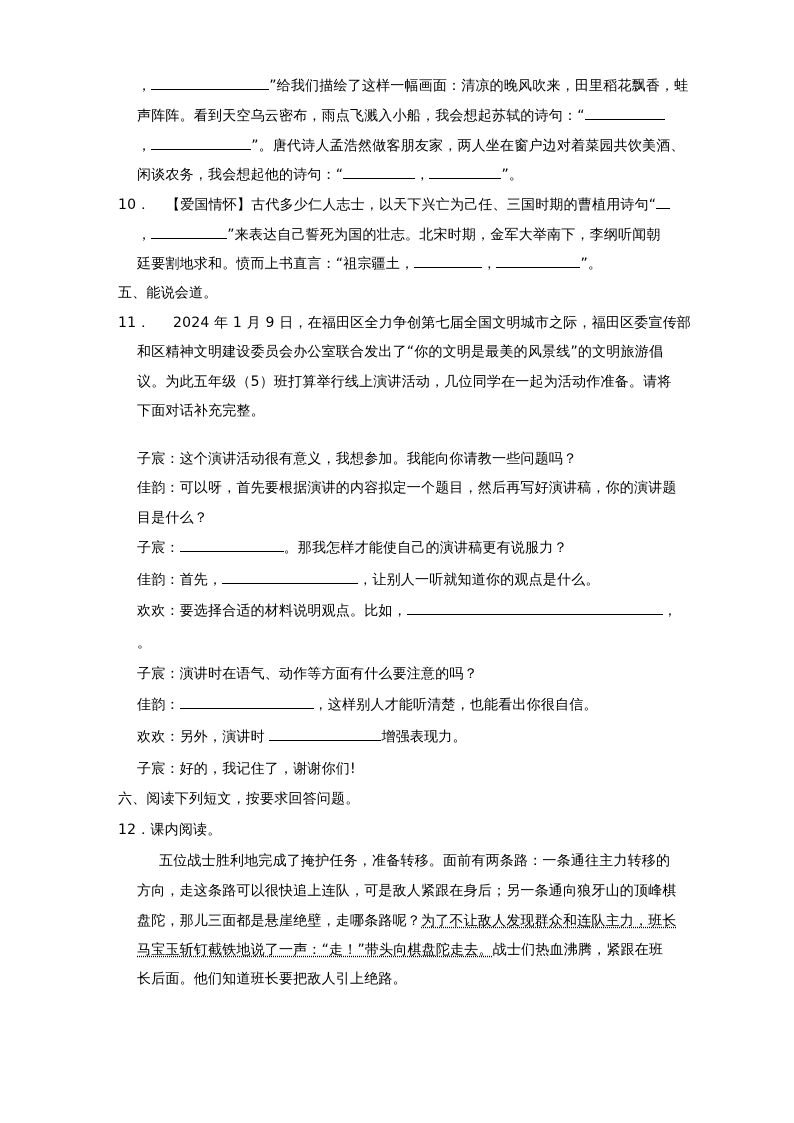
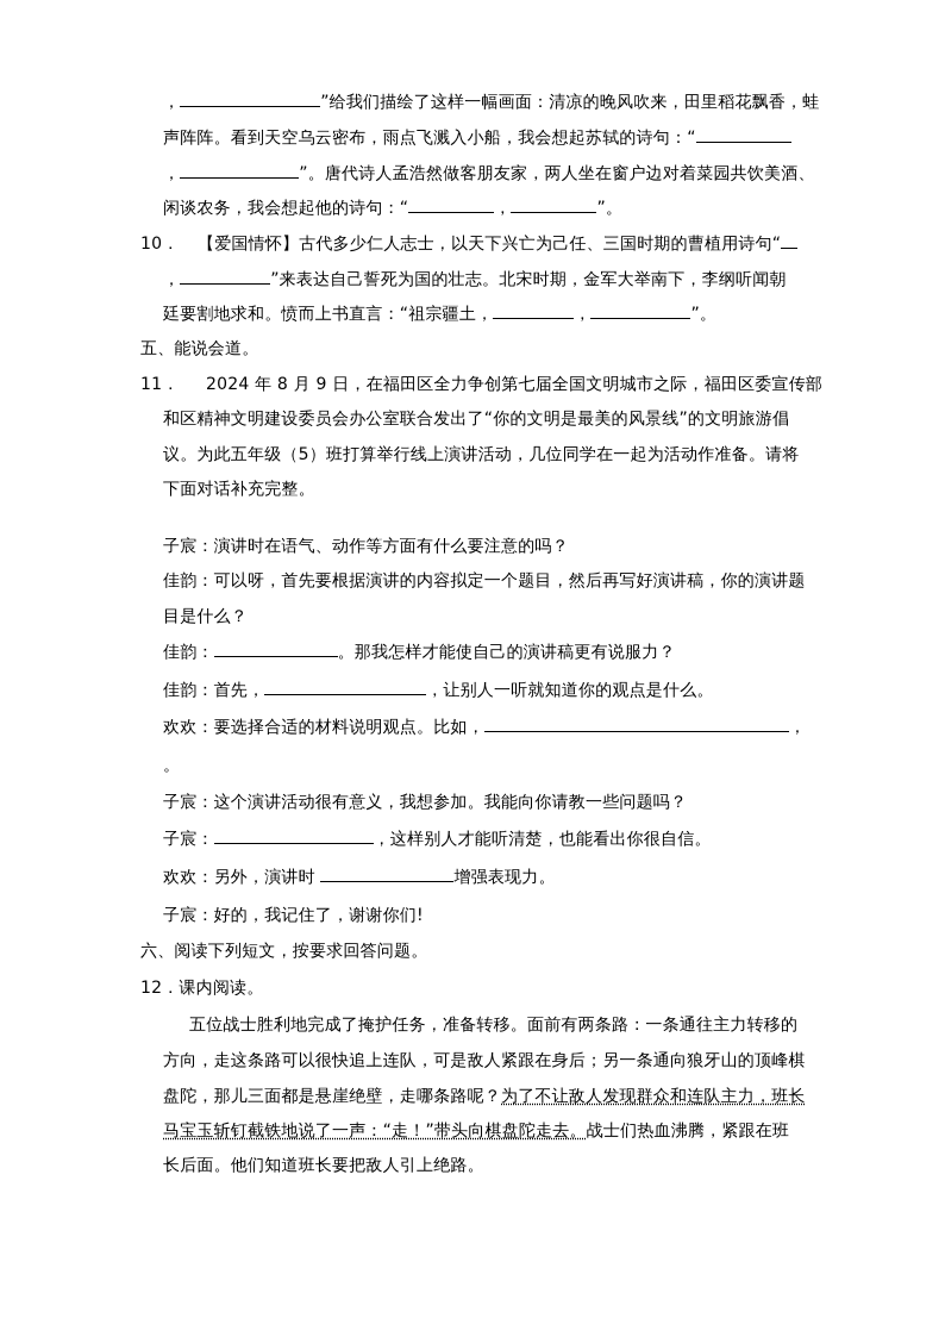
  ， ”给我们描绘了这样一幅画面：清凉的晚风吹来，田里稻花飘香，蛙
  声阵阵。看到天空乌云密布，雨点飞溅入小船，我会想起苏轼的诗句：“
  ， ”。唐代诗人孟浩然做客朋友家，两人坐在窗户边对着菜园共饮美酒、
  闲谈农务，我会想起他的诗句：“ ， ”。
  10． 【爱国情怀】古代多少仁人志士，以天下兴亡为己任、三国时期的曹植用诗句“
  ， ”来表达自己誓死为国的壮志。北宋时期，金军大举南下，李纲听闻朝
  廷要割地求和。愤而上书直言：“祖宗疆土， ， ”。
  五、能说会道。
- 11． 2024 年 1 月 9 日，在福田区全力争创第七届全国文明城市之际，福田区委宣传部
+ 11． 2024 年 8 月 9 日，在福田区全力争创第七届全国文明城市之际，福田区委宣传部
  和区精神文明建设委员会办公室联合发出了“你的文明是最美的风景线”的文明旅游倡
  议。为此五年级（5）班打算举行线上演讲活动，几位同学在一起为活动作准备。请将
  下面对话补充完整。
- 子宸：这个演讲活动很有意义，我想参加。我能向你请教一些问题吗？
+ 子宸：演讲时在语气、动作等方面有什么要注意的吗？
  佳韵：可以呀，首先要根据演讲的内容拟定一个题目，然后再写好演讲稿，你的演讲题
  目是什么？
- 子宸： 。那我怎样才能使自己的演讲稿更有说服力？
+ 佳韵： 。那我怎样才能使自己的演讲稿更有说服力？
  佳韵：首先， ，让别人一听就知道你的观点是什么。
  欢欢：要选择合适的材料说明观点。比如， ，
  。
- 子宸：演讲时在语气、动作等方面有什么要注意的吗？
+ 子宸：这个演讲活动很有意义，我想参加。我能向你请教一些问题吗？
- 佳韵： ，这样别人才能听清楚，也能看出你很自信。
+ 子宸： ，这样别人才能听清楚，也能看出你很自信。
  欢欢：另外，演讲时 增强表现力。
  子宸：好的，我记住了，谢谢你们!
  六、阅读下列短文，按要求回答问题。
  12．课内阅读。
  五位战士胜利地完成了掩护任务，准备转移。面前有两条路：一条通往主力转移的
  方向，走这条路可以很快追上连队，可是敌人紧跟在身后；另一条通向狼牙山的顶峰棋
  盘陀，那儿三面都是悬崖绝壁，走哪条路呢？为了不让敌人发现群众和连队主力，班长
  马宝玉斩钉截铁地说了一声：“走！”带头向棋盘陀走去。战士们热血沸腾，紧跟在班
  长后面。他们知道班长要把敌人引上绝路。
